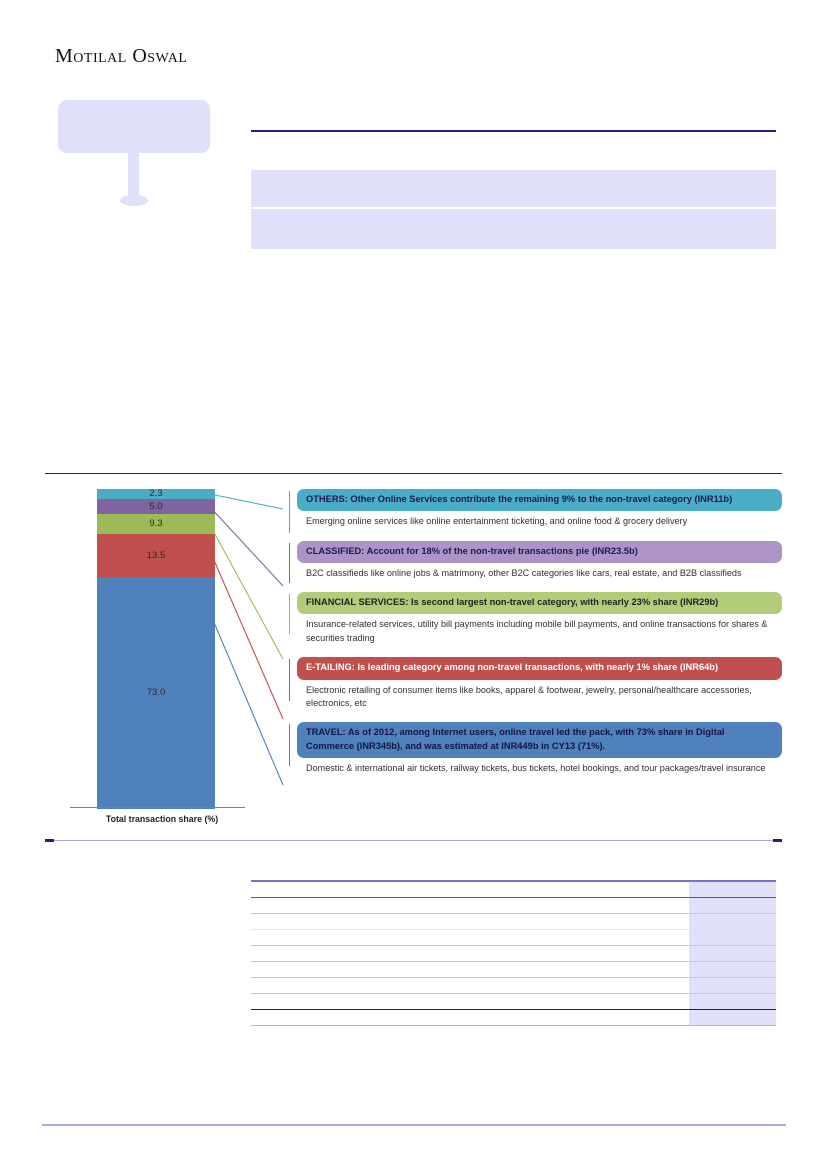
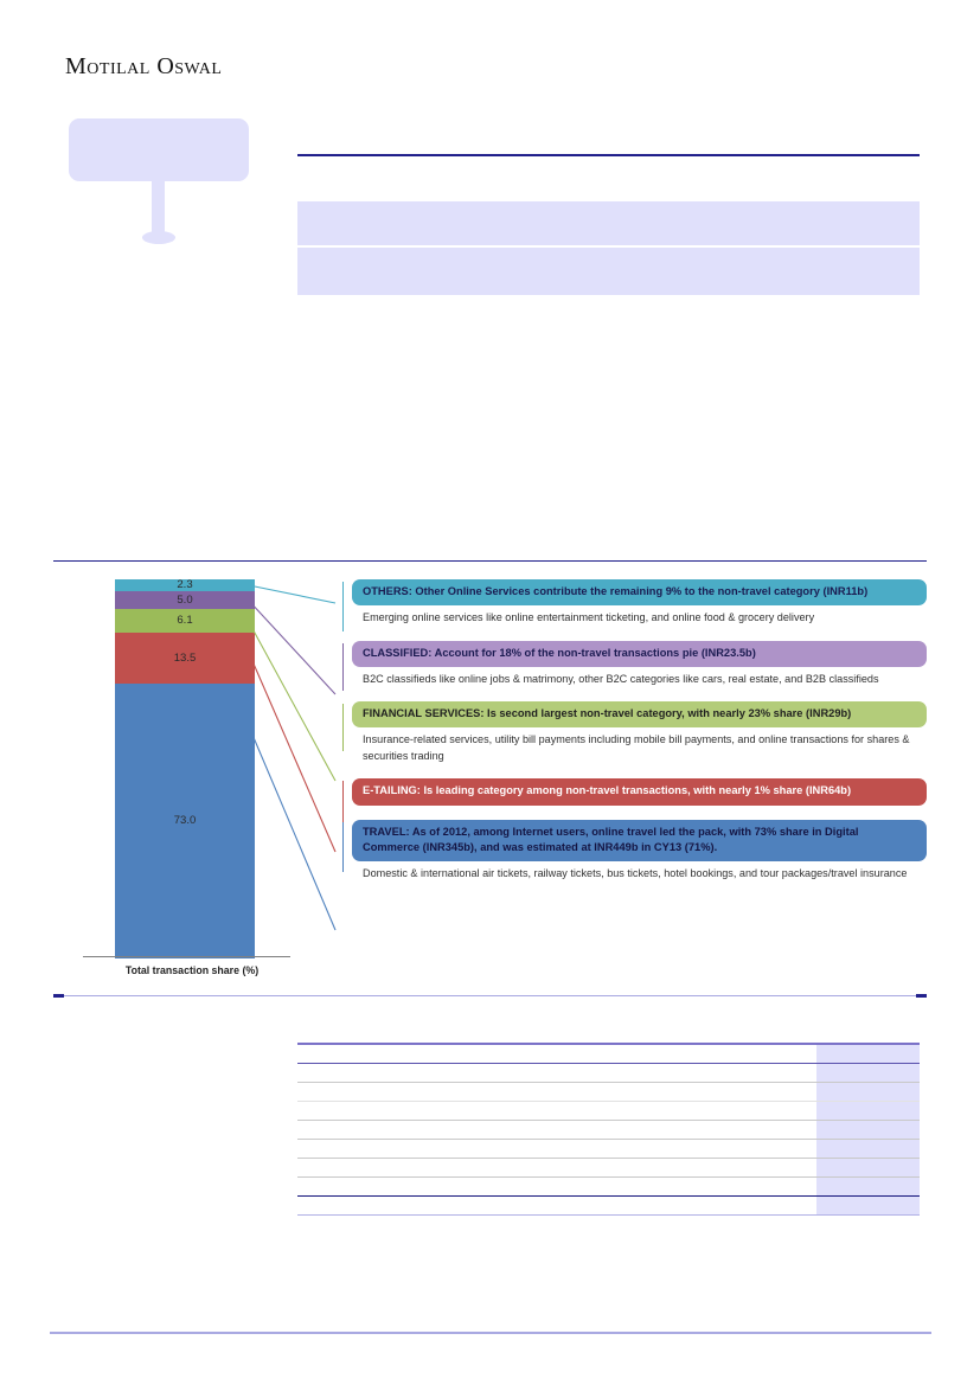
  Motilal Oswal
  2.3
  5.0
- 9.3
+ 6.1
  13.5
  73.0
  Total transaction share (%)
  OTHERS: Other Online Services contribute the remaining 9% to the non-travel category (INR11b)
  Emerging online services like online entertainment ticketing, and online food & grocery delivery
  CLASSIFIED: Account for 18% of the non-travel transactions pie (INR23.5b)
  B2C classifieds like online jobs & matrimony, other B2C categories like cars, real estate, and B2B classifieds
  FINANCIAL SERVICES: Is second largest non-travel category, with nearly 23% share (INR29b)
  Insurance-related services, utility bill payments including mobile bill payments, and online transactions for shares & securities trading
  E-TAILING: Is leading category among non-travel transactions, with nearly 1% share (INR64b)
- Electronic retailing of consumer items like books, apparel & footwear, jewelry, personal/healthcare accessories, electronics, etc
  TRAVEL: As of 2012, among Internet users, online travel led the pack, with 73% share in Digital Commerce (INR345b), and was estimated at INR449b in CY13 (71%).
  Domestic & international air tickets, railway tickets, bus tickets, hotel bookings, and tour packages/travel insurance
